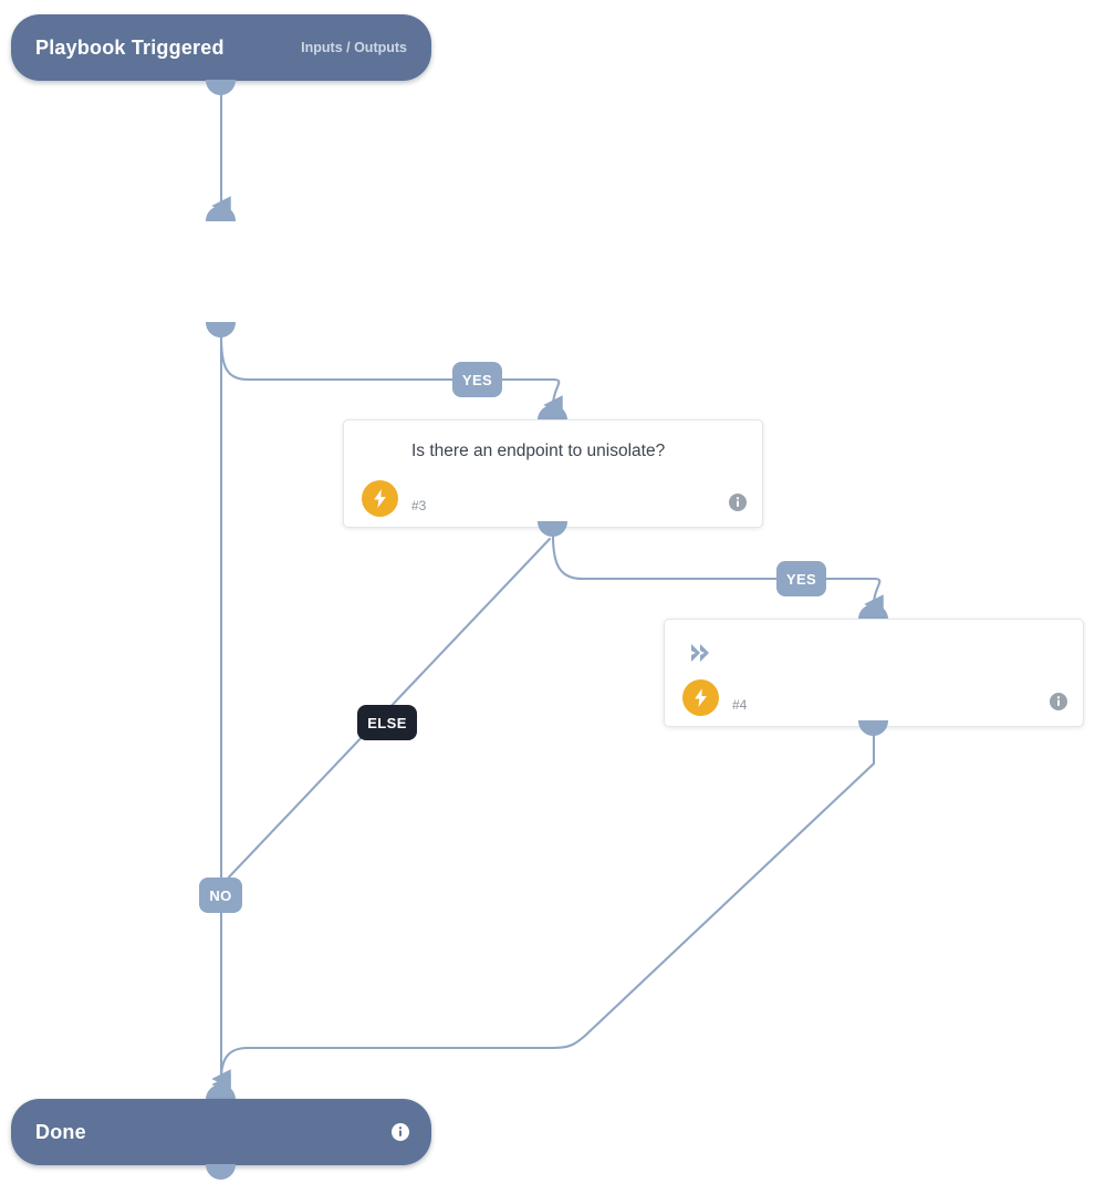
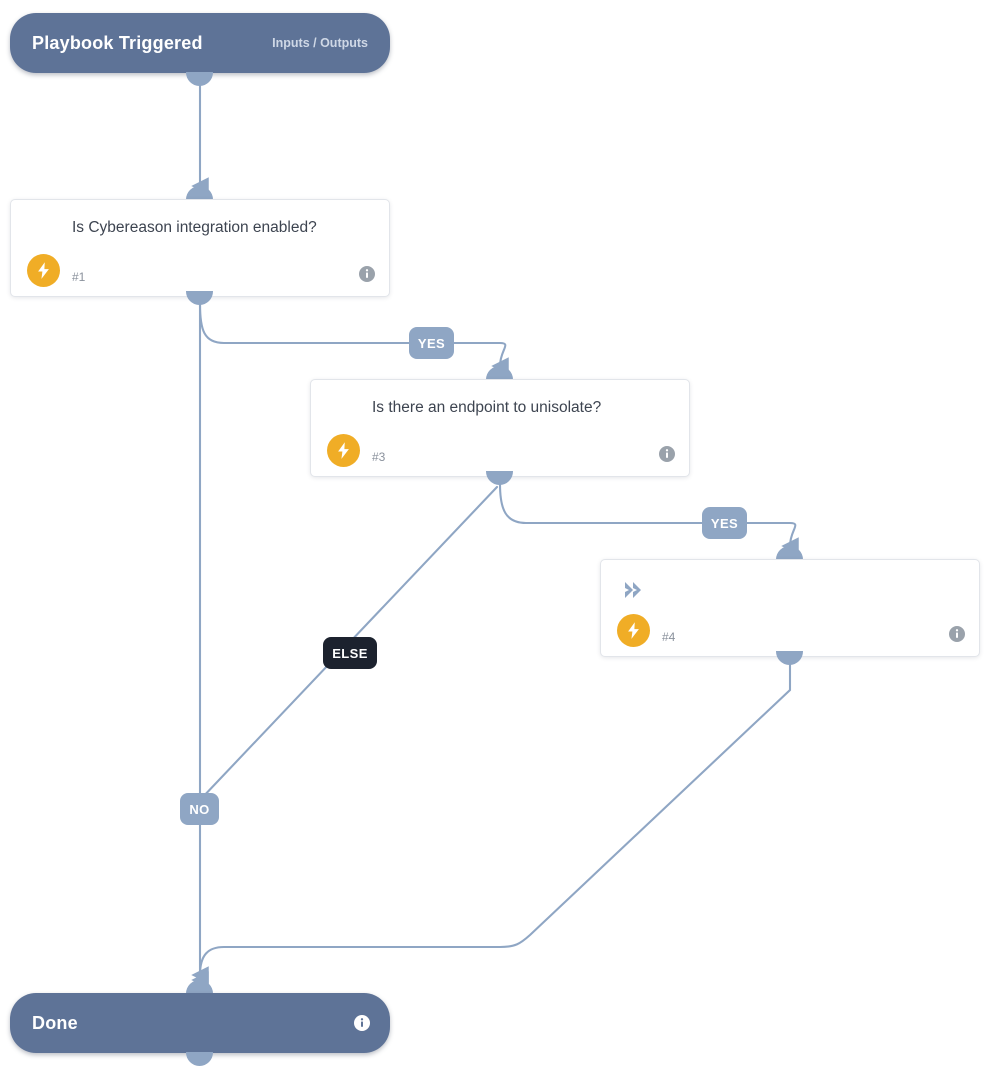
  Playbook Triggered
  Inputs / Outputs
+ Is Cybereason integration enabled?
+ #1
  Is there an endpoint to unisolate?
  #3
  #4
  Done
  YES
  YES
  ELSE
  NO
